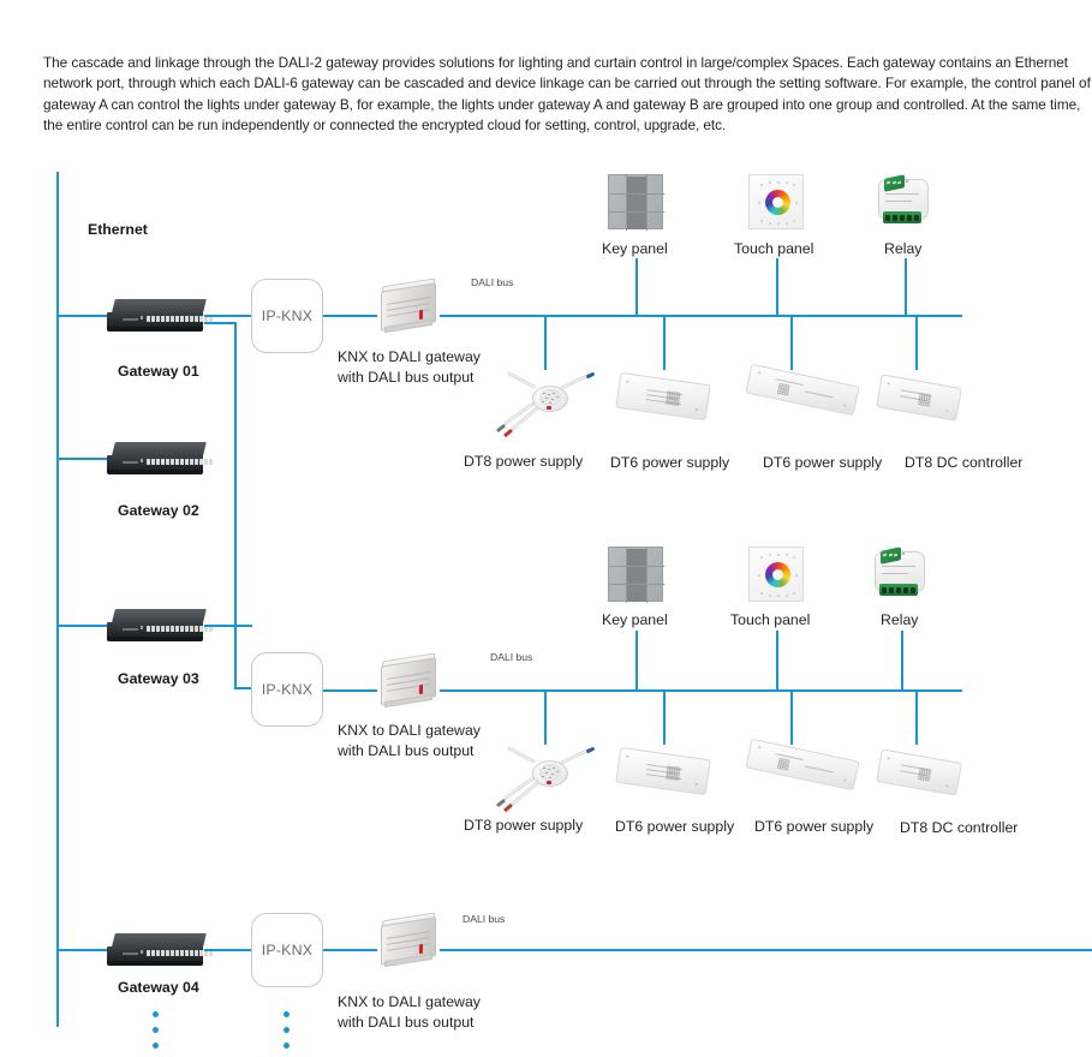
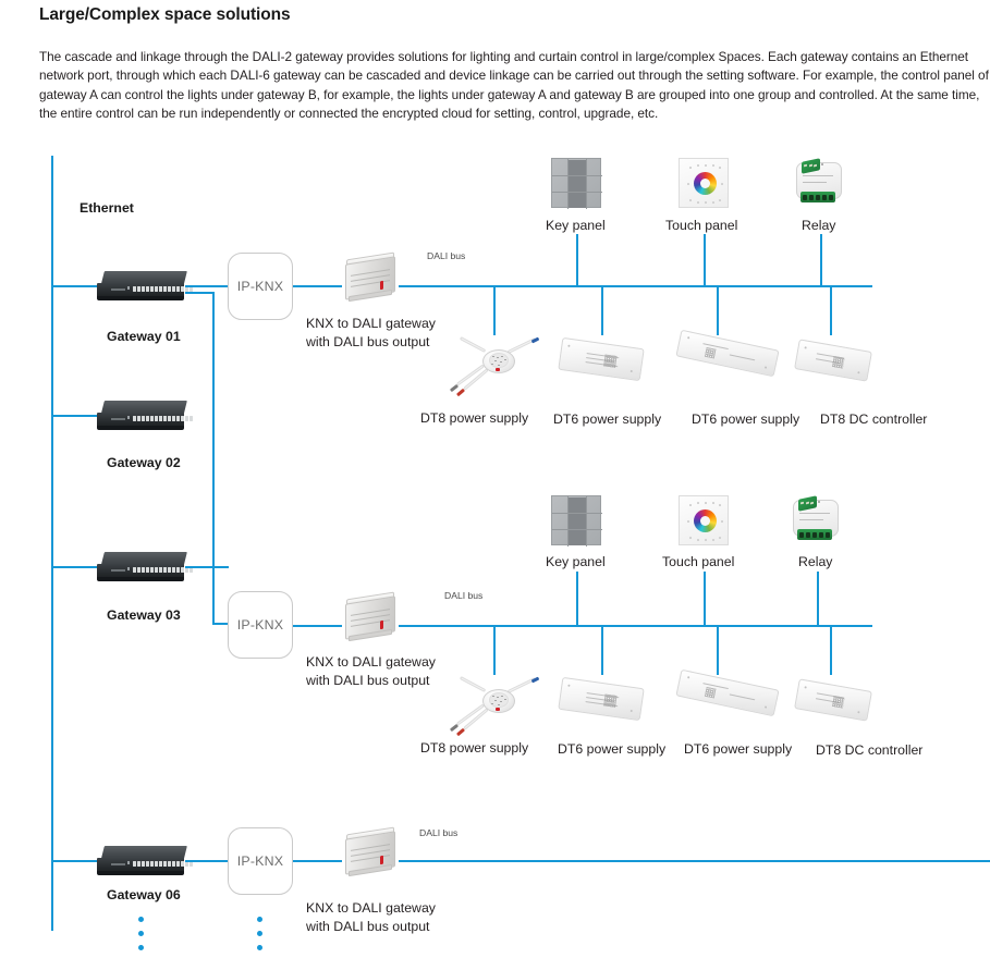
+ Large/Complex space solutions
  The cascade and linkage through the DALI-2 gateway provides solutions for lighting and curtain control in large/complex Spaces. Each gateway contains an Ethernet network port, through which each DALI-6 gateway can be cascaded and device linkage can be carried out through the setting software. For example, the control panel of gateway A can control the lights under gateway B, for example, the lights under gateway A and gateway B are grouped into one group and controlled. At the same time, the entire control can be run independently or connected the encrypted cloud for setting, control, upgrade, etc.
  Ethernet
  Gateway 01
  Gateway 02
  Gateway 03
- Gateway 04
+ Gateway 06
  IP-KNX
  KNX to DALI gateway
  with DALI bus output
  DALI bus
  Key panel
  Touch panel
  Relay
  DT8 power supply
  DT6 power supply
  DT6 power supply
  DT8 DC controller
  IP-KNX
  KNX to DALI gateway
  with DALI bus output
  DALI bus
  Key panel
  Touch panel
  Relay
  DT8 power supply
  DT6 power supply
  DT6 power supply
  DT8 DC controller
  IP-KNX
  KNX to DALI gateway
  with DALI bus output
  DALI bus
